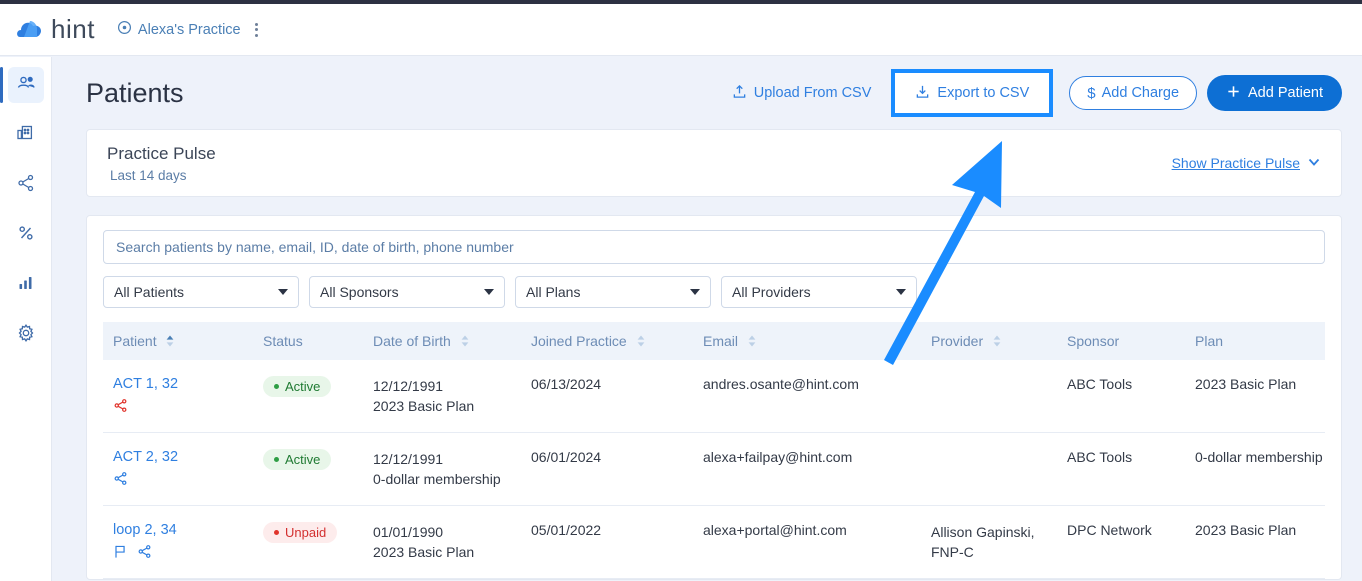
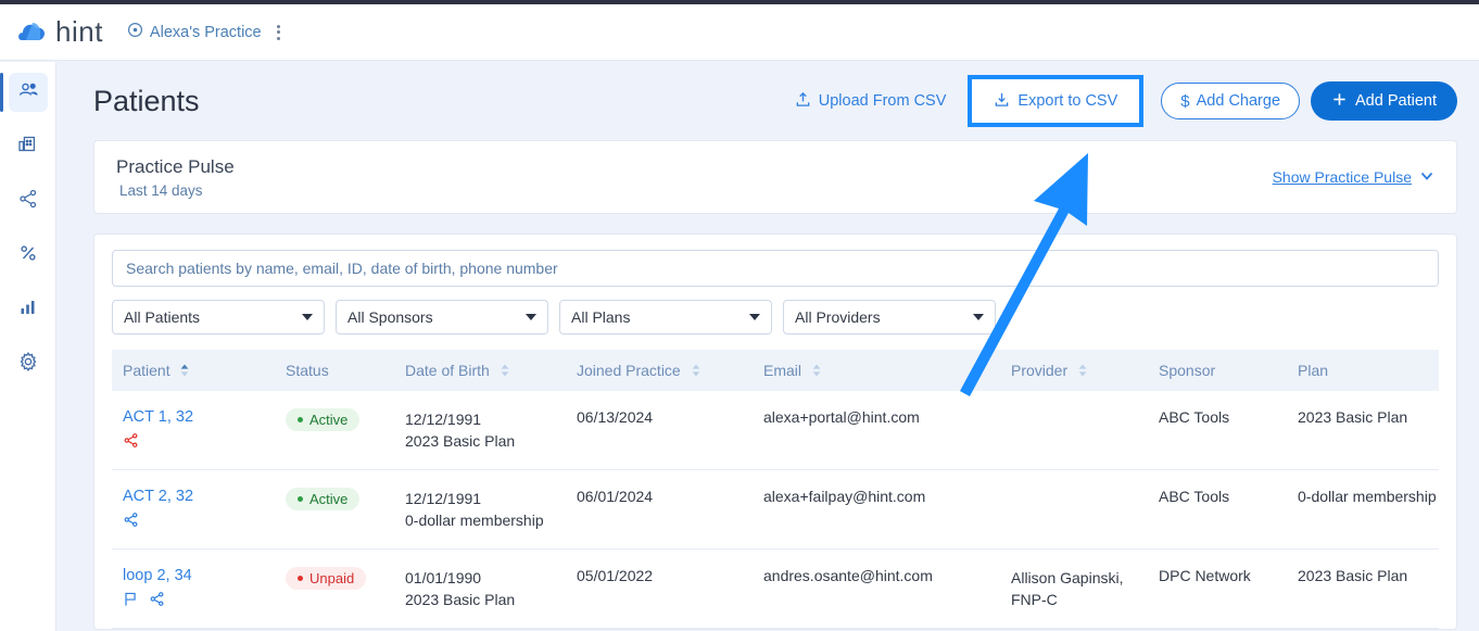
  hint
  Alexa's Practice
  Patients
  Upload From CSV
  Export to CSV
  $
  Add Charge
  Add Patient
  Practice Pulse
  Last 14 days
  Show Practice Pulse
  Search patients by name, email, ID, date of birth, phone number
  All Patients
  All Sponsors
  All Plans
  All Providers
  Patient	Status	Date of Birth	Joined Practice	Email	Provider	Sponsor	Plan
- ACT 1, 32	Active	12/12/1991 2023 Basic Plan	06/13/2024	andres.osante@hint.com		ABC Tools	2023 Basic Plan
+ ACT 1, 32	Active	12/12/1991 2023 Basic Plan	06/13/2024	alexa+portal@hint.com		ABC Tools	2023 Basic Plan
  ACT 2, 32	Active	12/12/1991 0-dollar membership	06/01/2024	alexa+failpay@hint.com		ABC Tools	0-dollar membership
- loop 2, 34	Unpaid	01/01/1990 2023 Basic Plan	05/01/2022	alexa+portal@hint.com	Allison Gapinski, FNP-C	DPC Network	2023 Basic Plan
+ loop 2, 34	Unpaid	01/01/1990 2023 Basic Plan	05/01/2022	andres.osante@hint.com	Allison Gapinski, FNP-C	DPC Network	2023 Basic Plan
